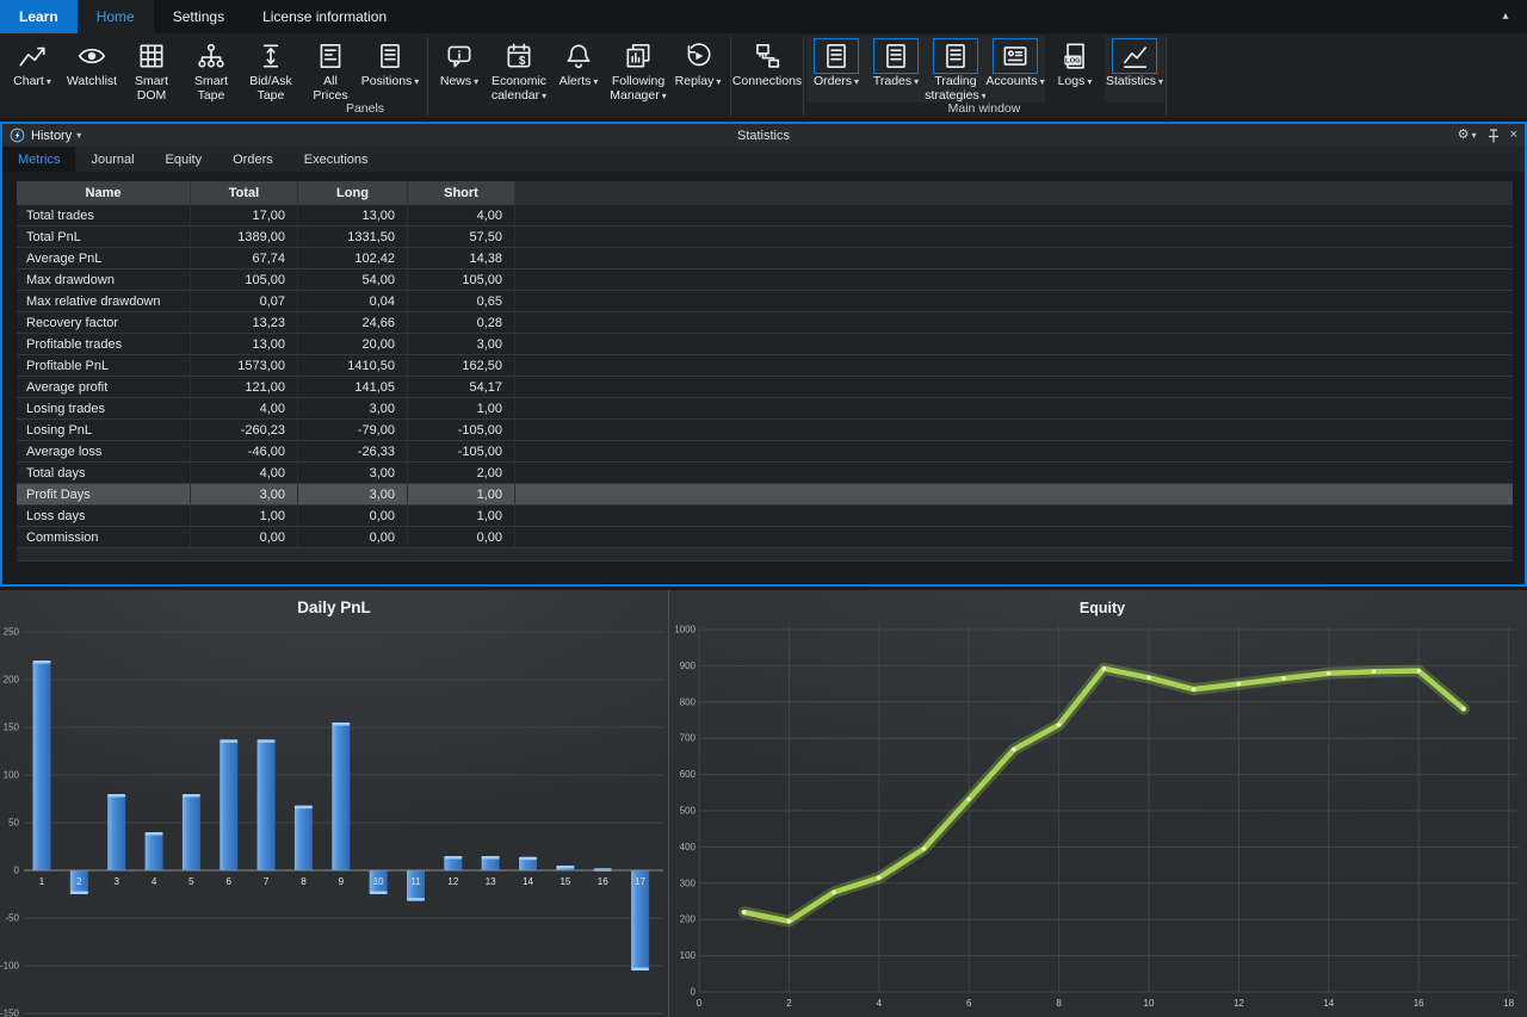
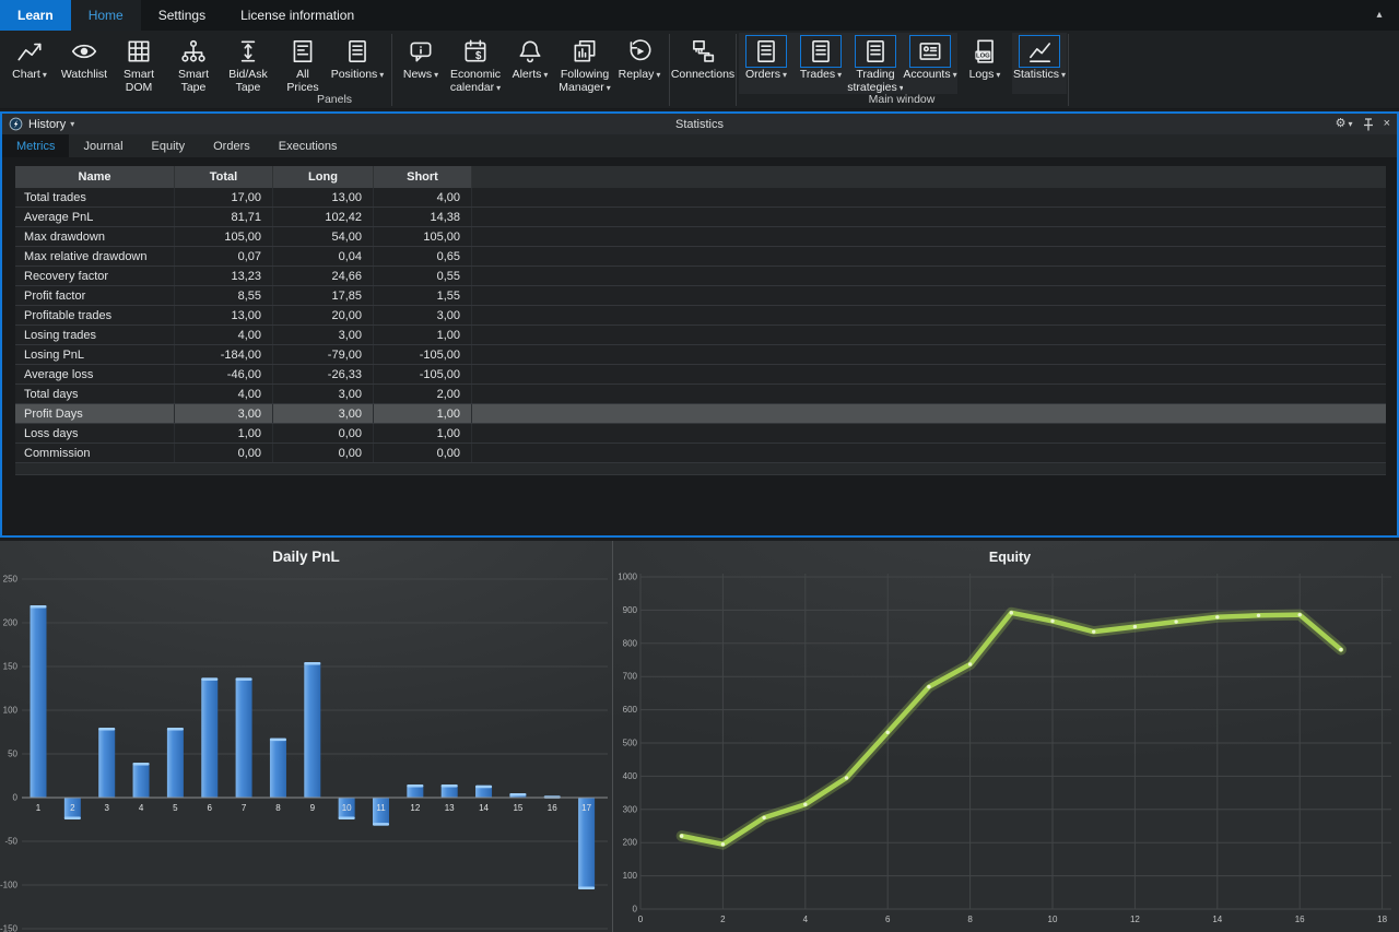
  Learn
  Home
  Settings
  License information
  ▴
  Chart ▾
  Watchlist
  Smart
  DOM
  Smart
  Tape
  Bid/Ask
  Tape
  All
  Prices
  Positions ▾
  News ▾
  $
  Economic
  calendar ▾
  Alerts ▾
  Following
  Manager ▾
  Replay ▾
  Connections
  Orders ▾
  Trades ▾
  Trading
  strategies ▾
  Accounts ▾
  Logs ▾
  Statistics ▾
  Panels
  Main window
  History
  ▾
  Statistics
  ⚙
  ▾
  ×
  Metrics
  Journal
  Equity
  Orders
  Executions
  Name
  Total
  Long
  Short
  Total trades
  17,00
  13,00
  4,00
- Total PnL
- 1389,00
- 1331,50
- 57,50
  Average PnL
- 67,74
+ 81,71
  102,42
  14,38
  Max drawdown
  105,00
  54,00
  105,00
  Max relative drawdown
  0,07
  0,04
  0,65
  Recovery factor
  13,23
  24,66
- 0,28
+ 0,55
+ Profit factor
+ 8,55
+ 17,85
+ 1,55
  Profitable trades
  13,00
  20,00
  3,00
- Profitable PnL
- 1573,00
- 1410,50
- 162,50
- Average profit
- 121,00
- 141,05
- 54,17
  Losing trades
  4,00
  3,00
  1,00
  Losing PnL
- -260,23
+ -184,00
  -79,00
  -105,00
  Average loss
  -46,00
  -26,33
  -105,00
  Total days
  4,00
  3,00
  2,00
  Profit Days
  3,00
  3,00
  1,00
  Loss days
  1,00
  0,00
  1,00
  Commission
  0,00
  0,00
  0,00
  250
  200
  150
  100
  50
  0
  -50
  -100
  -150
  1
  2
  3
  4
  5
  6
  7
  8
  9
  10
  11
  12
  13
  14
  15
  16
  17
  Daily PnL
  0
  100
  200
  300
  400
  500
  600
  700
  800
  900
  1000
  0
  2
  4
  6
  8
  10
  12
  14
  16
  18
  Equity
